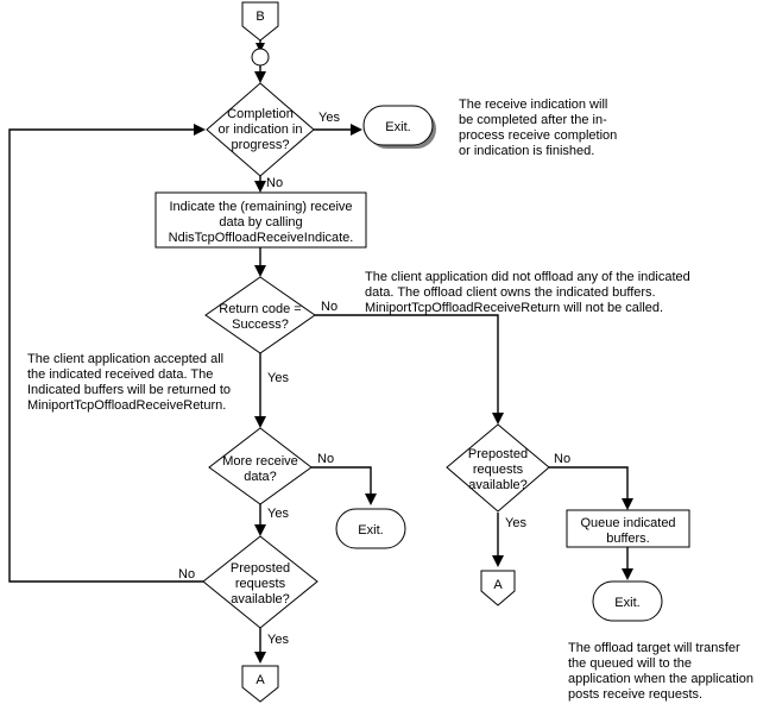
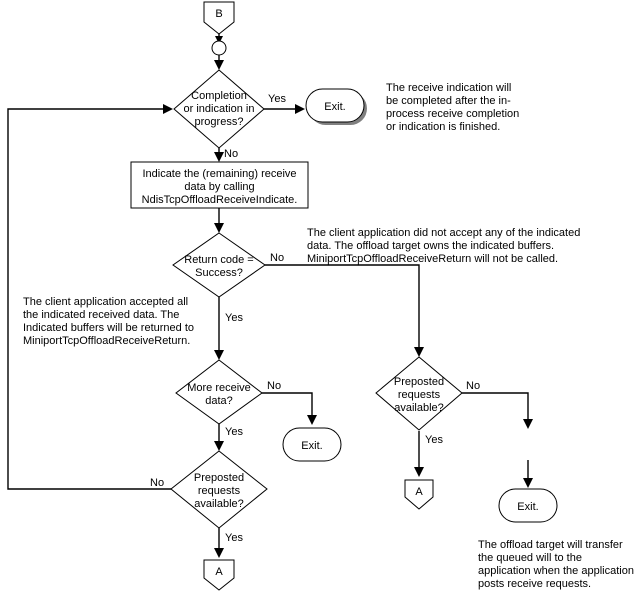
  B
  Completion
  or indication in
  progress?
  Exit.
  Indicate the (remaining) receive
  data by calling
  NdisTcpOffloadReceiveIndicate.
  Return code =
  Success?
  More receive
  data?
  Exit.
  Preposted
  requests
  available?
  A
  Preposted
  requests
  available?
  A
- Queue indicated
- buffers.
  Exit.
  Yes
  No
  No
  Yes
  No
  Yes
  No
  Yes
  No
  Yes
  The receive indication will
  be completed after the in-
  process receive completion
  or indication is finished.
- The client application did not offload any of the indicated
+ The client application did not accept any of the indicated
- data. The offload client owns the indicated buffers.
+ data. The offload target owns the indicated buffers.
  MiniportTcpOffloadReceiveReturn will not be called.
  The client application accepted all
  the indicated received data. The
  Indicated buffers will be returned to
  MiniportTcpOffloadReceiveReturn.
  The offload target will transfer
  the queued will to the
  application when the application
  posts receive requests.
